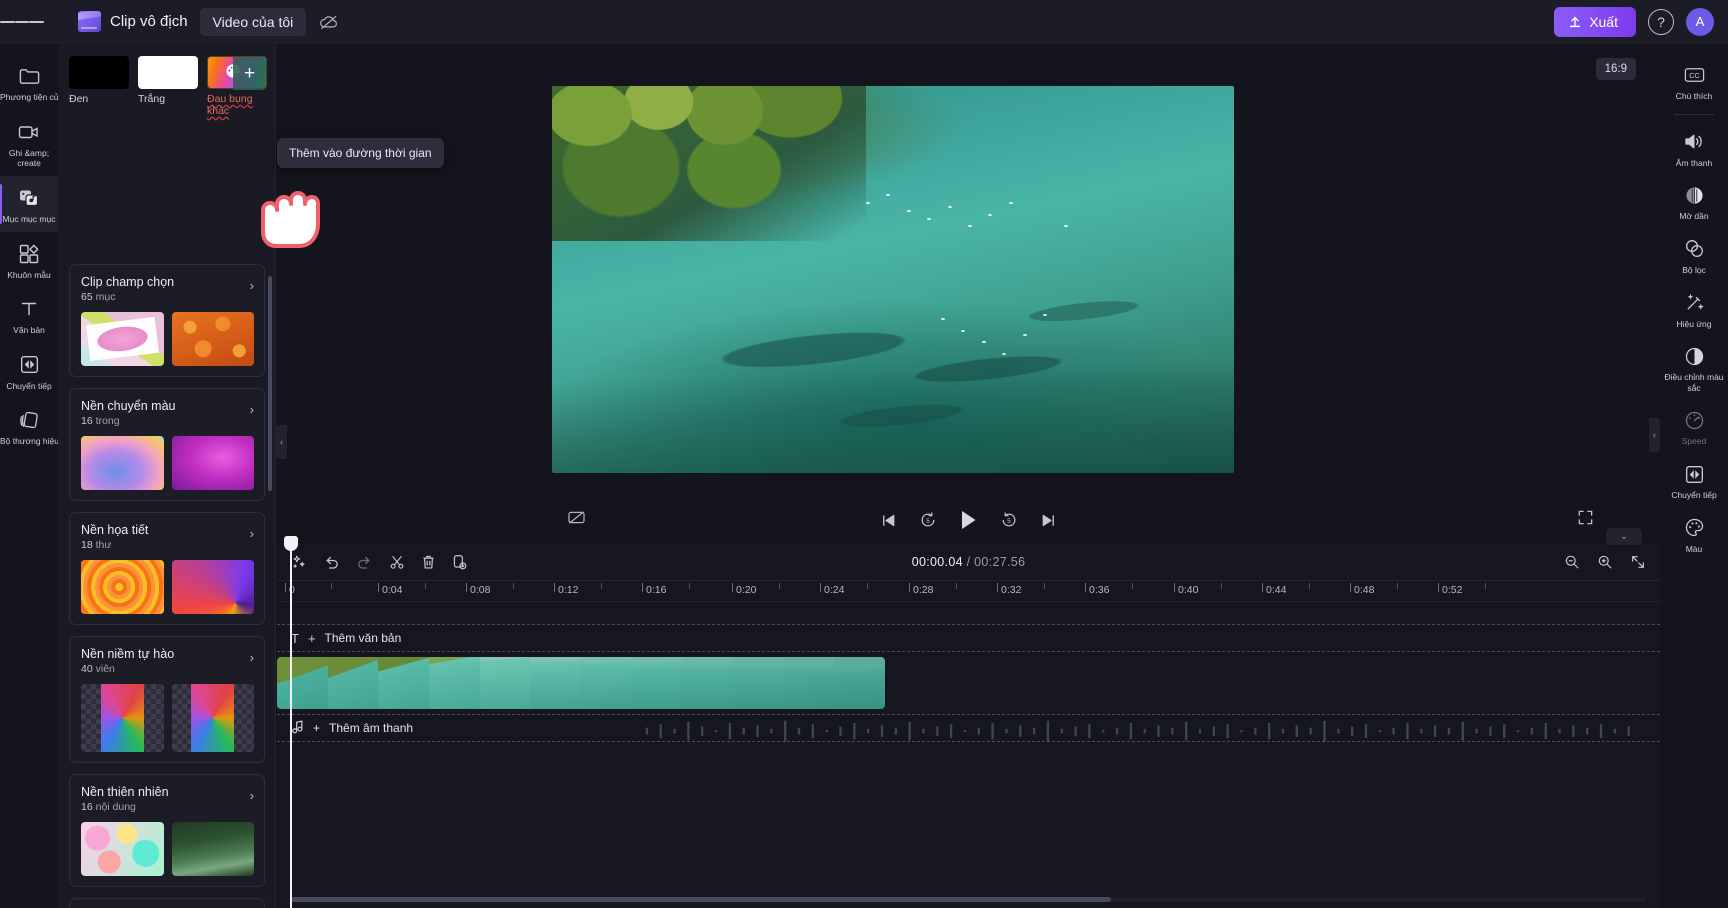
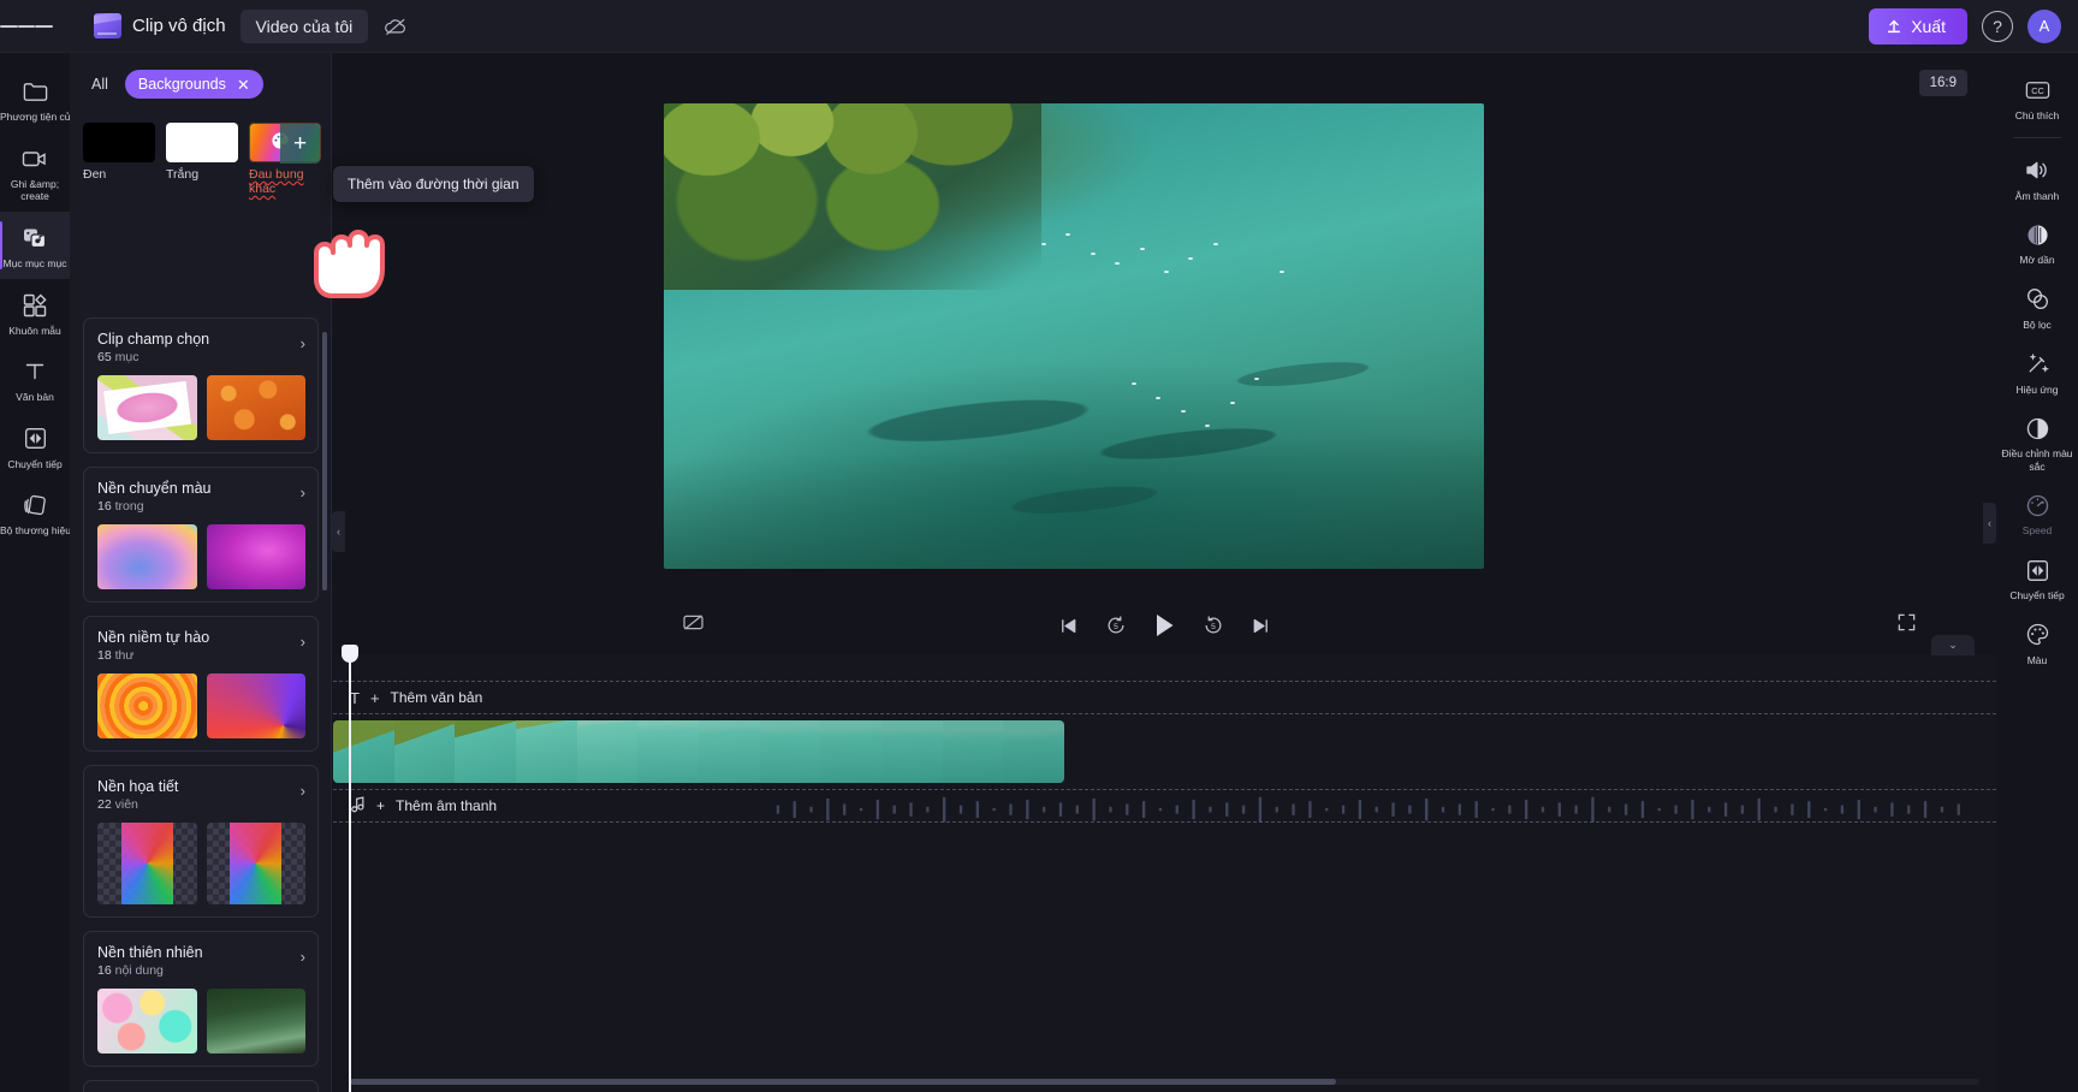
  Clip vô địch
  Video của tôi
  Xuất
  ?
  A
  Phương tiện củ
  Ghi &amp; create
  Mục mục mục
  Khuôn mẫu
  Văn bản
  Chuyển tiếp
  Bộ thương hiệu
+ All
+ Backgrounds
+ ✕
  Đen
  Trắng
  +
  Đau bụng khác
  Clip champ chọn
  65 mục
  ›
  Nền chuyển màu
  16 trong
  ›
- Nền họa tiết
+ Nền niềm tự hào
  18 thư
  ›
- Nền niềm tự hào
+ Nền họa tiết
- 40 viên
+ 22 viên
  ›
  Nền thiên nhiên
  16 nội dung
  ›
  ‹
  Thêm vào đường thời gian
  16:9
  CC
  Chú thích
  Âm thanh
  Mờ dần
  Bộ lọc
  Hiệu ứng
  Điều chỉnh màu sắc
  Speed
  Chuyển tiếp
  Màu
  ‹
  ⌄
- 00:00.04 / 00:27.56
- 0:04
- 0:08
- 0:12
- 0:16
- 0:20
- 0:24
- 0:28
- 0:32
- 0:36
- 0:40
- 0:44
- 0:48
- 0:52
  T
  +
  Thêm văn bản
  +
  Thêm âm thanh
